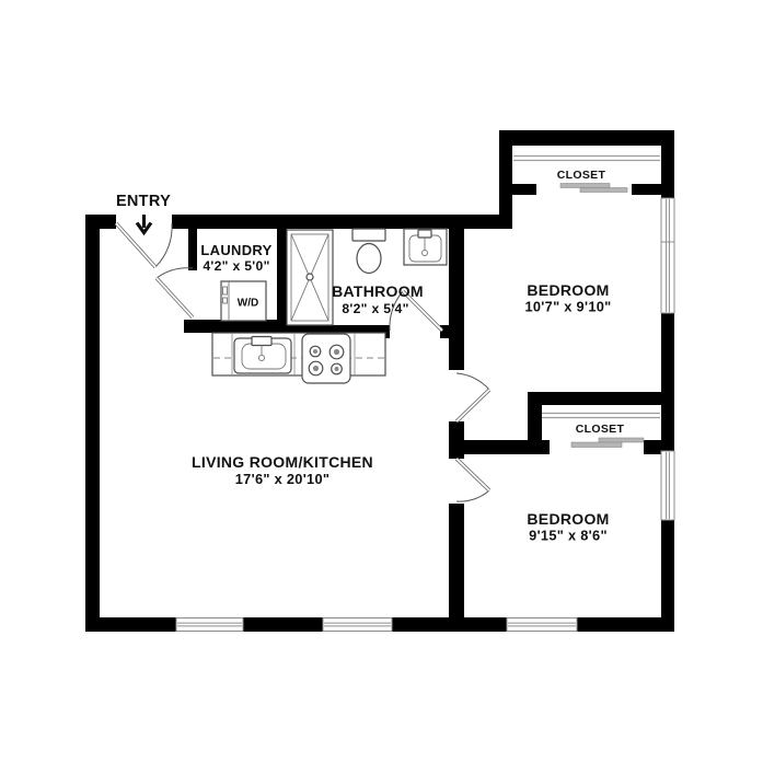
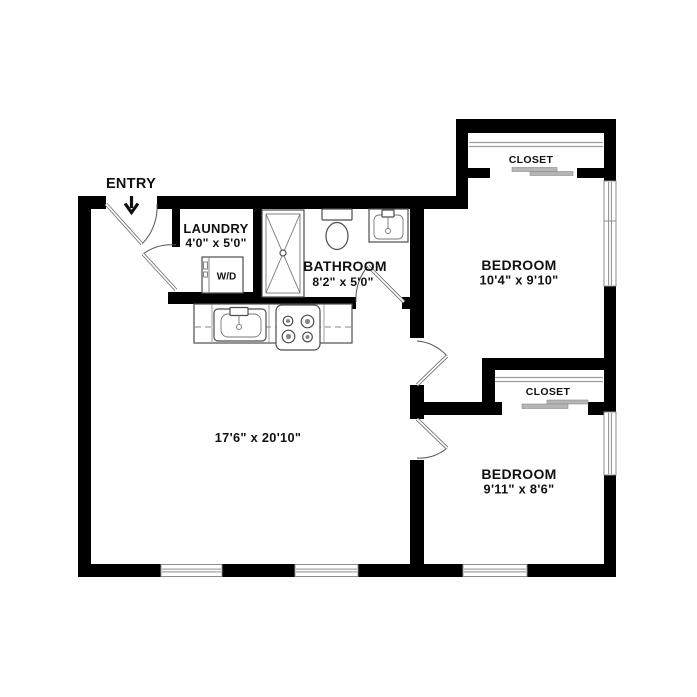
  W/D
  ENTRY
  LAUNDRY
- 4'2" x 5'0"
+ 4'0" x 5'0"
  BATHROOM
- 8'2" x 5'4"
+ 8'2" x 5'0"
  CLOSET
  BEDROOM
- 10'7" x 9'10"
+ 10'4" x 9'10"
  CLOSET
  BEDROOM
- 9'15" x 8'6"
+ 9'11" x 8'6"
- LIVING ROOM/KITCHEN
  17'6" x 20'10"
